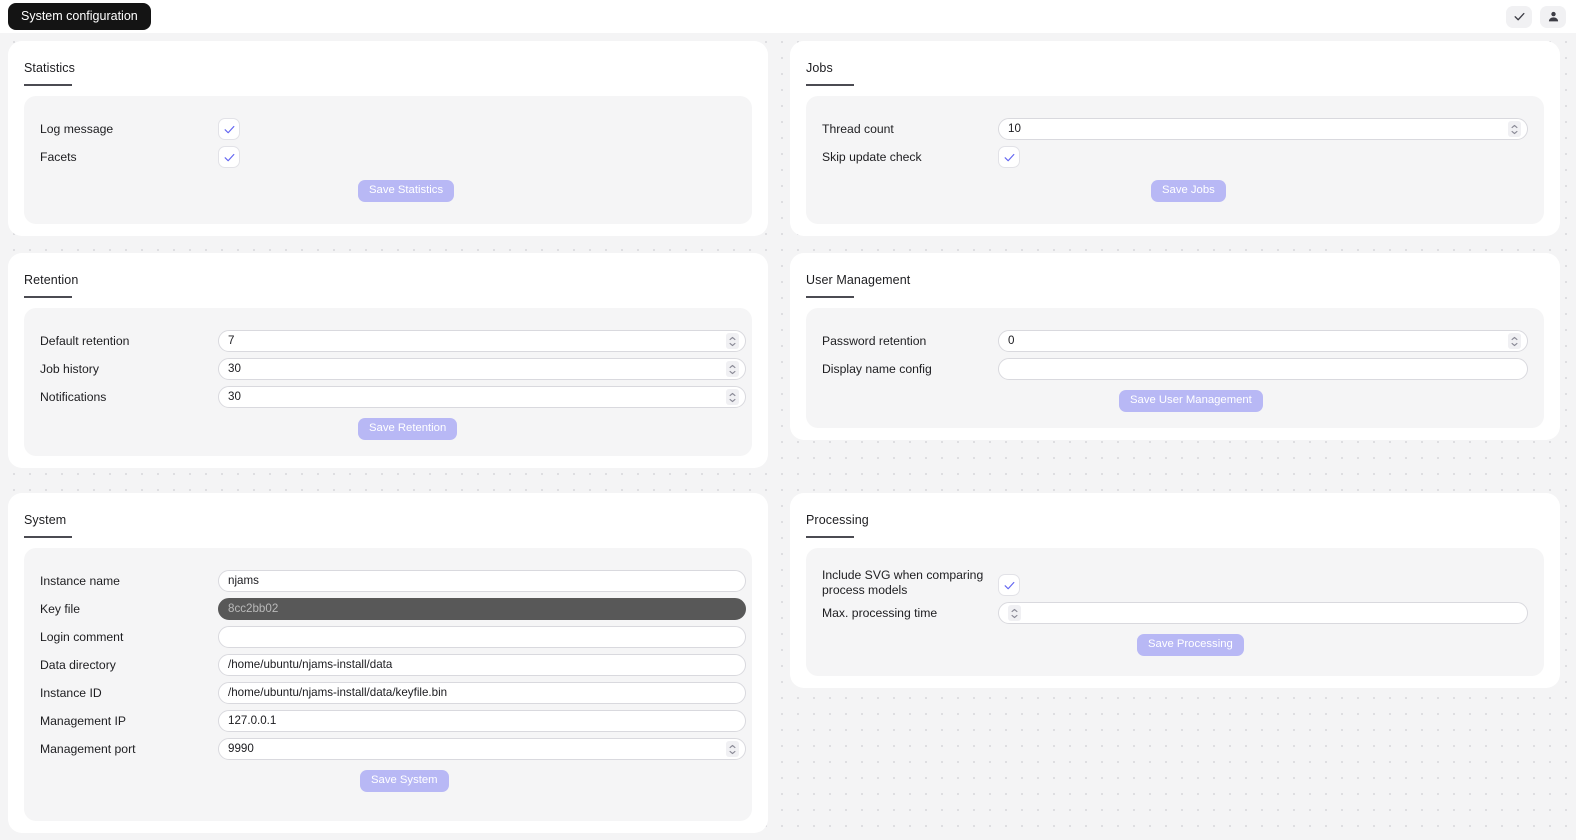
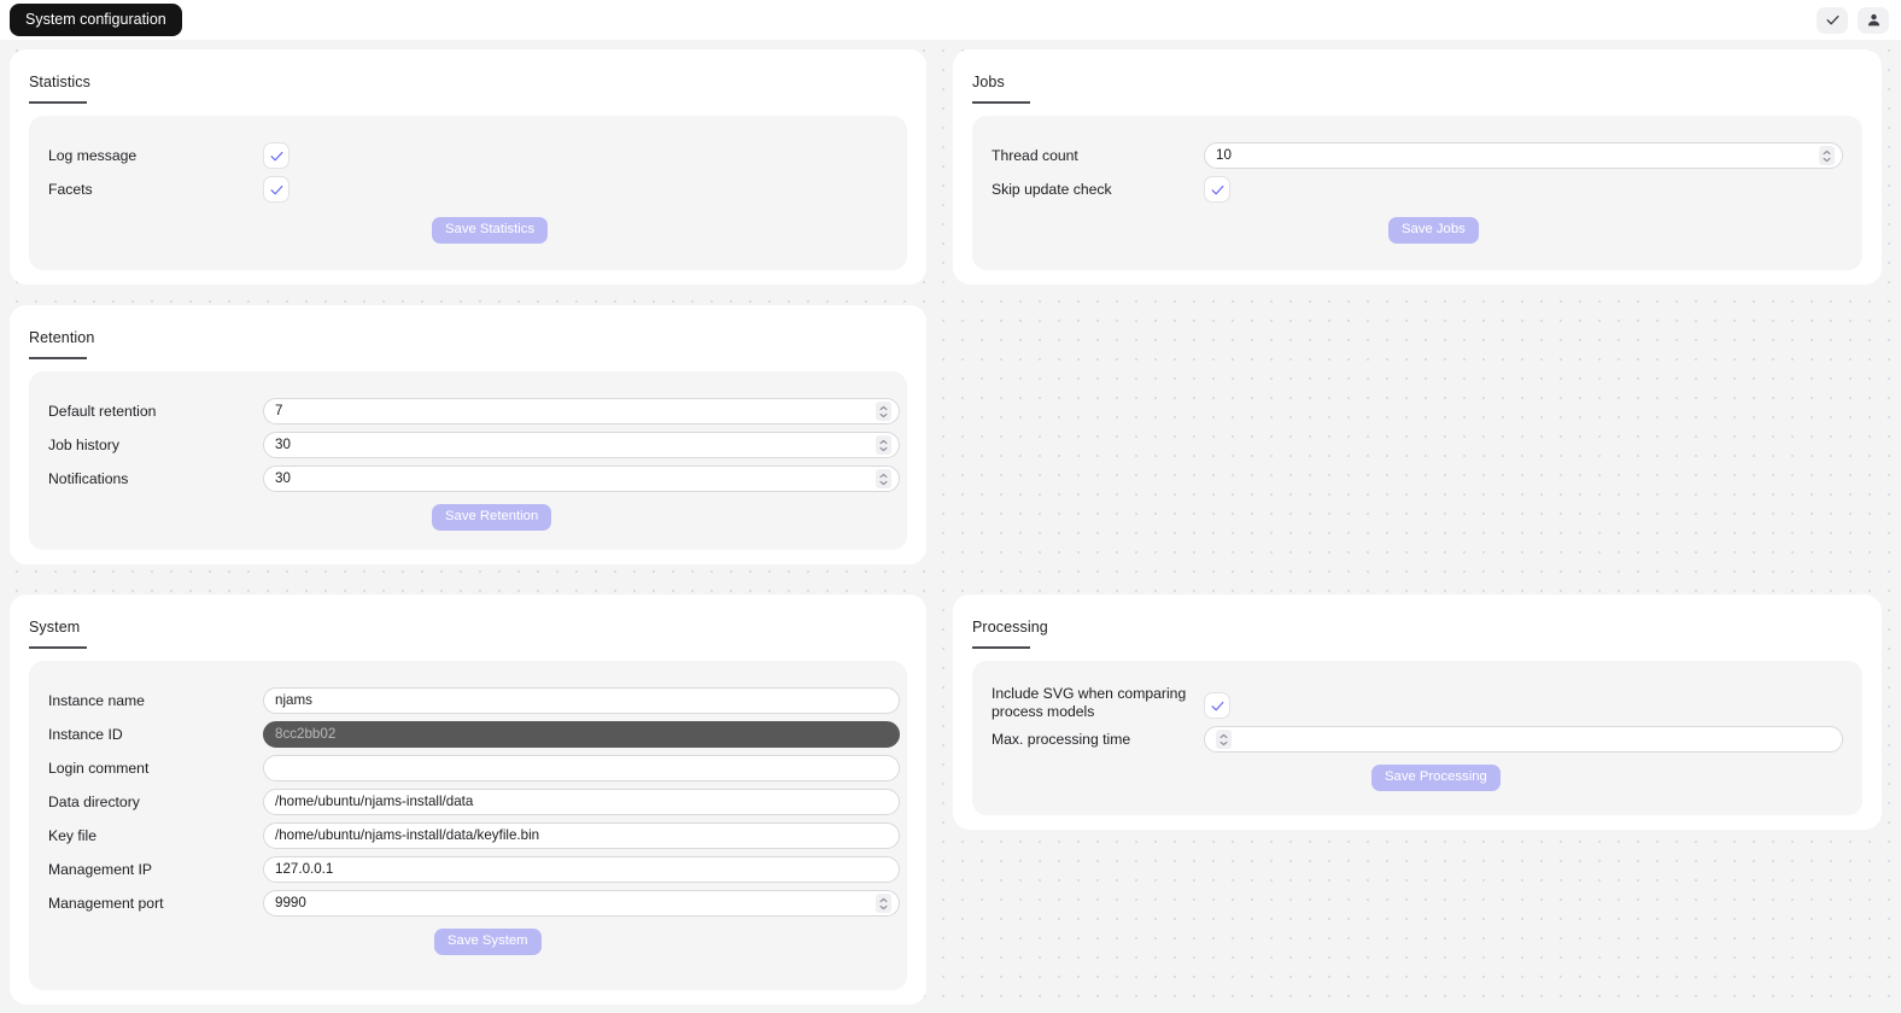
  System configuration
  Statistics
  Log message
  Facets
  Save Statistics
  Jobs
  Thread count
  10
  Skip update check
  Save Jobs
  Retention
  Default retention
  7
  Job history
  30
  Notifications
  30
  Save Retention
- User Management
- Password retention
- 0
- Display name config
- Save User Management
  System
  Instance name
  njams
- Key file
+ Instance ID
  8cc2bb02
  Login comment
  Data directory
  /home/ubuntu/njams-install/data
- Instance ID
+ Key file
  /home/ubuntu/njams-install/data/keyfile.bin
  Management IP
  127.0.0.1
  Management port
  9990
  Save System
  Processing
  Include SVG when comparing process models
  Max. processing time
  Save Processing
